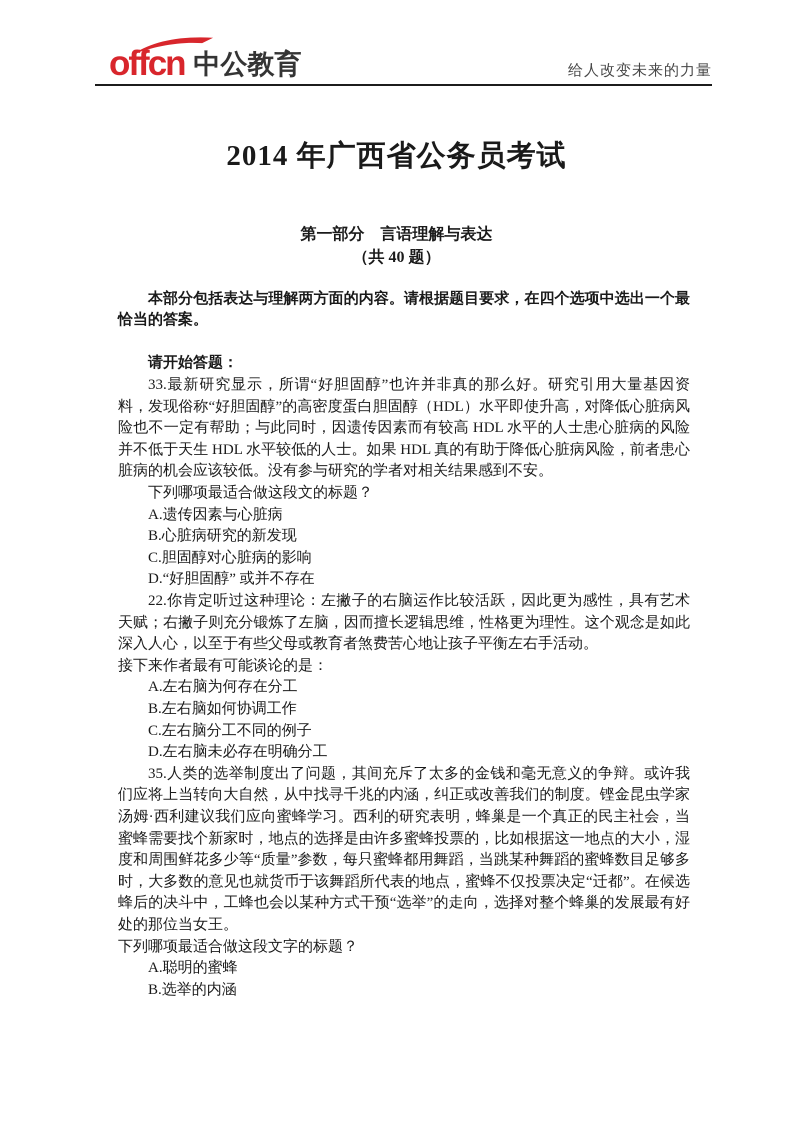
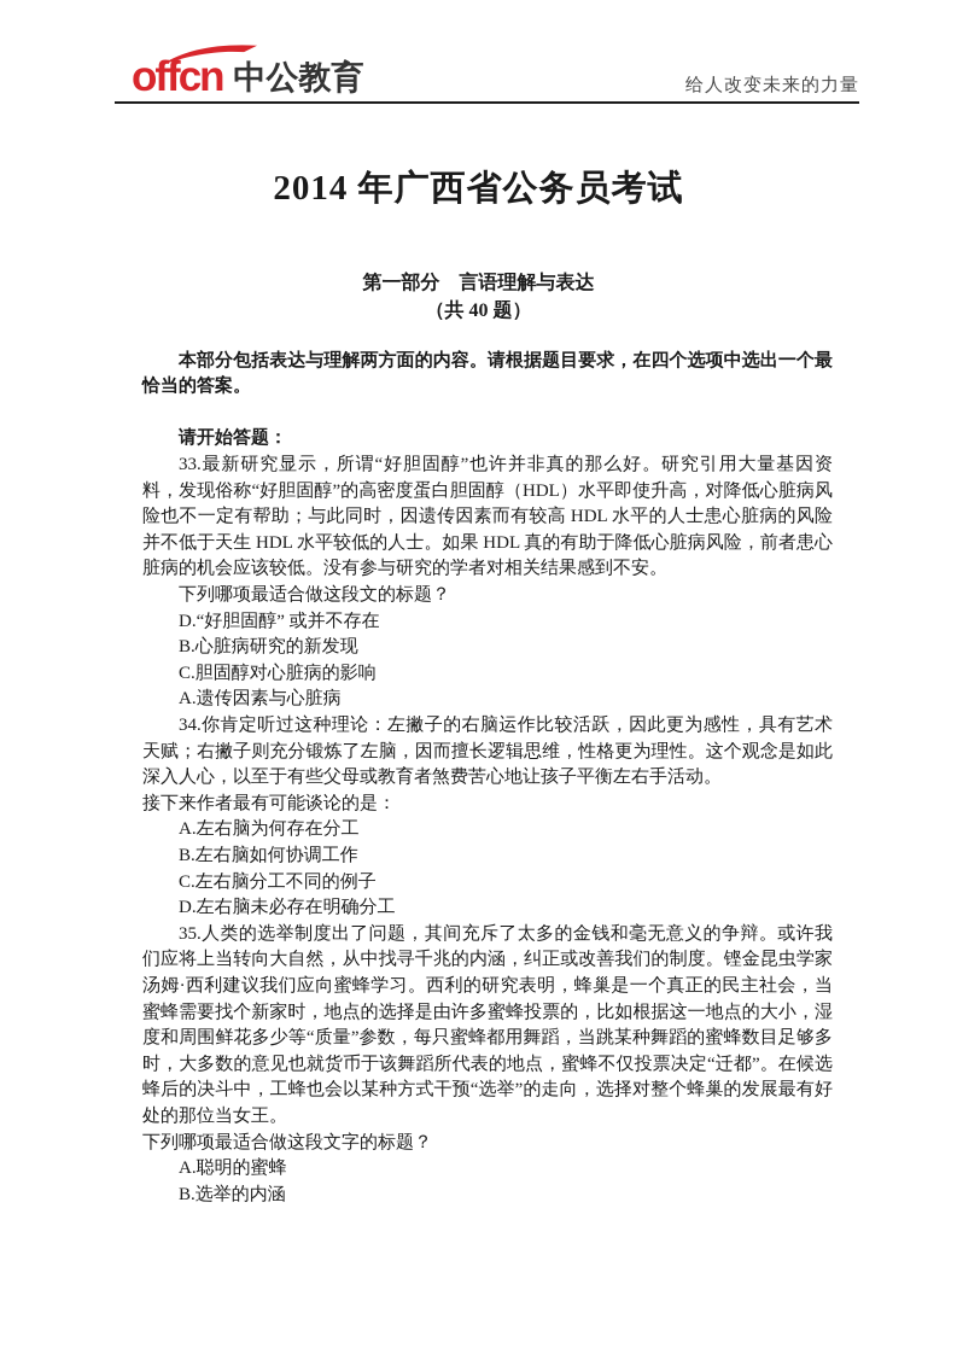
  offcn
  中公教育
  给人改变未来的力量
  2014 年广西省公务员考试
  第一部分 言语理解与表达
  （共 40 题）
  本部分包括表达与理解两方面的内容。请根据题目要求，在四个选项中选出一个最恰当的答案。
  请开始答题：
  33.最新研究显示，所谓“好胆固醇”也许并非真的那么好。研究引用大量基因资料，发现俗称“好胆固醇”的高密度蛋白胆固醇（HDL）水平即使升高，对降低心脏病风险也不一定有帮助；与此同时，因遗传因素而有较高 HDL 水平的人士患心脏病的风险并不低于天生 HDL 水平较低的人士。如果 HDL 真的有助于降低心脏病风险，前者患心脏病的机会应该较低。没有参与研究的学者对相关结果感到不安。
  下列哪项最适合做这段文的标题？
- A.遗传因素与心脏病
+ D.“好胆固醇” 或并不存在
  B.心脏病研究的新发现
  C.胆固醇对心脏病的影响
- D.“好胆固醇” 或并不存在
+ A.遗传因素与心脏病
- 22.你肯定听过这种理论：左撇子的右脑运作比较活跃，因此更为感性，具有艺术天赋；右撇子则充分锻炼了左脑，因而擅长逻辑思维，性格更为理性。这个观念是如此深入人心，以至于有些父母或教育者煞费苦心地让孩子平衡左右手活动。
+ 34.你肯定听过这种理论：左撇子的右脑运作比较活跃，因此更为感性，具有艺术天赋；右撇子则充分锻炼了左脑，因而擅长逻辑思维，性格更为理性。这个观念是如此深入人心，以至于有些父母或教育者煞费苦心地让孩子平衡左右手活动。
  接下来作者最有可能谈论的是：
  A.左右脑为何存在分工
  B.左右脑如何协调工作
  C.左右脑分工不同的例子
  D.左右脑未必存在明确分工
  35.人类的选举制度出了问题，其间充斥了太多的金钱和毫无意义的争辩。或许我们应将上当转向大自然，从中找寻千兆的内涵，纠正或改善我们的制度。铿金昆虫学家汤姆·西利建议我们应向蜜蜂学习。西利的研究表明，蜂巢是一个真正的民主社会，当蜜蜂需要找个新家时，地点的选择是由许多蜜蜂投票的，比如根据这一地点的大小，湿度和周围鲜花多少等“质量”参数，每只蜜蜂都用舞蹈，当跳某种舞蹈的蜜蜂数目足够多时，大多数的意见也就货币于该舞蹈所代表的地点，蜜蜂不仅投票决定“迁都”。在候选蜂后的决斗中，工蜂也会以某种方式干预“选举”的走向，选择对整个蜂巢的发展最有好处的那位当女王。
  下列哪项最适合做这段文字的标题？
  A.聪明的蜜蜂
  B.选举的内涵
